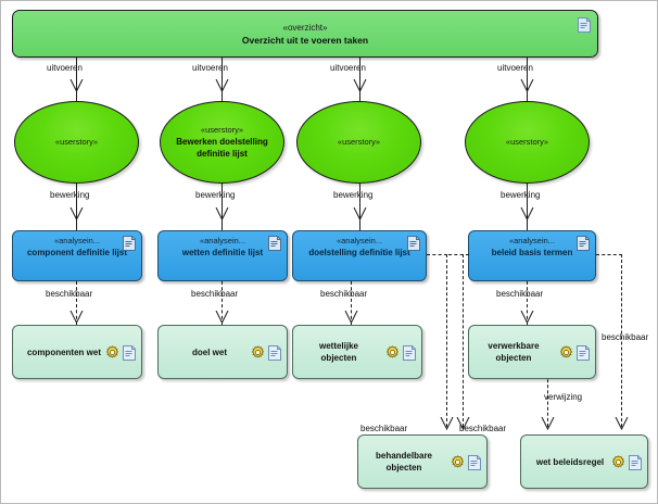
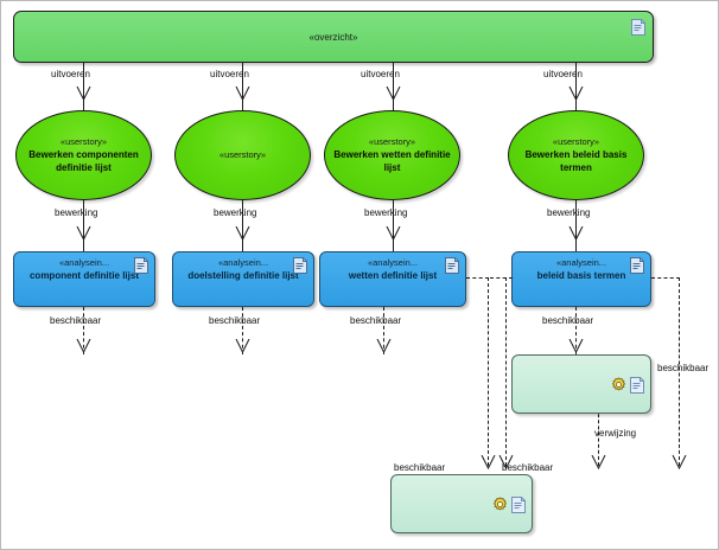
  «overzicht»
- Overzicht uit te voeren taken
  uitvoeren
  uitvoeren
  uitvoeren
  uitvoeren
  «userstory»
+ Bewerken componenten definitie lijst
  «userstory»
- Bewerken doelstelling definitie lijst
  «userstory»
+ Bewerken wetten definitie lijst
  «userstory»
+ Bewerken beleid basis termen
  bewerking
  bewerking
  bewerking
  bewerking
  «analysein...
  component definitie lijst
  «analysein...
- wetten definitie lijst
+ doelstelling definitie lijst
  «analysein...
- doelstelling definitie lijst
+ wetten definitie lijst
  «analysein...
  beleid basis termen
  beschikbaar
  beschikbaar
  beschikbaar
  beschikbaar
  beschikbaar
  beschikbaar
  beschikbaar
  verwijzing
- componenten wet
- doel wet
- wettelijke objecten
- verwerkbare objecten
- behandelbare objecten
- wet beleidsregel
